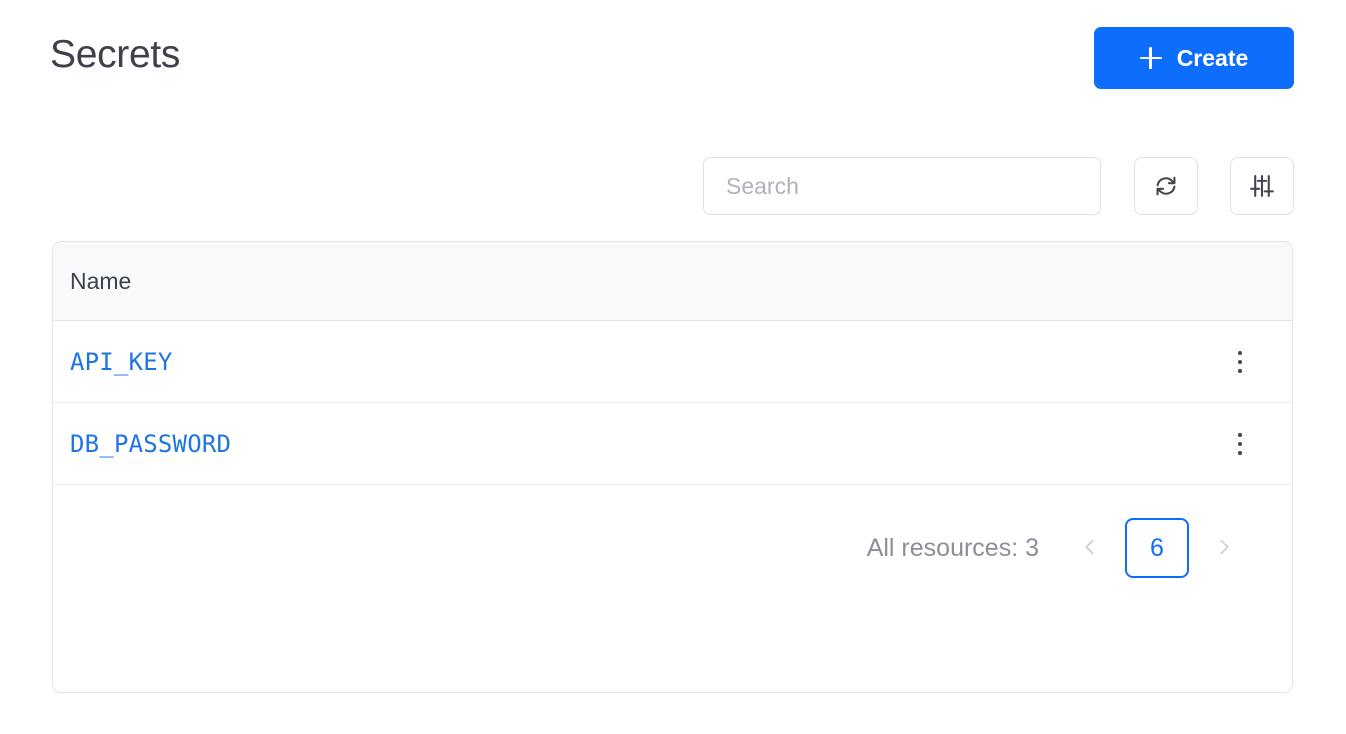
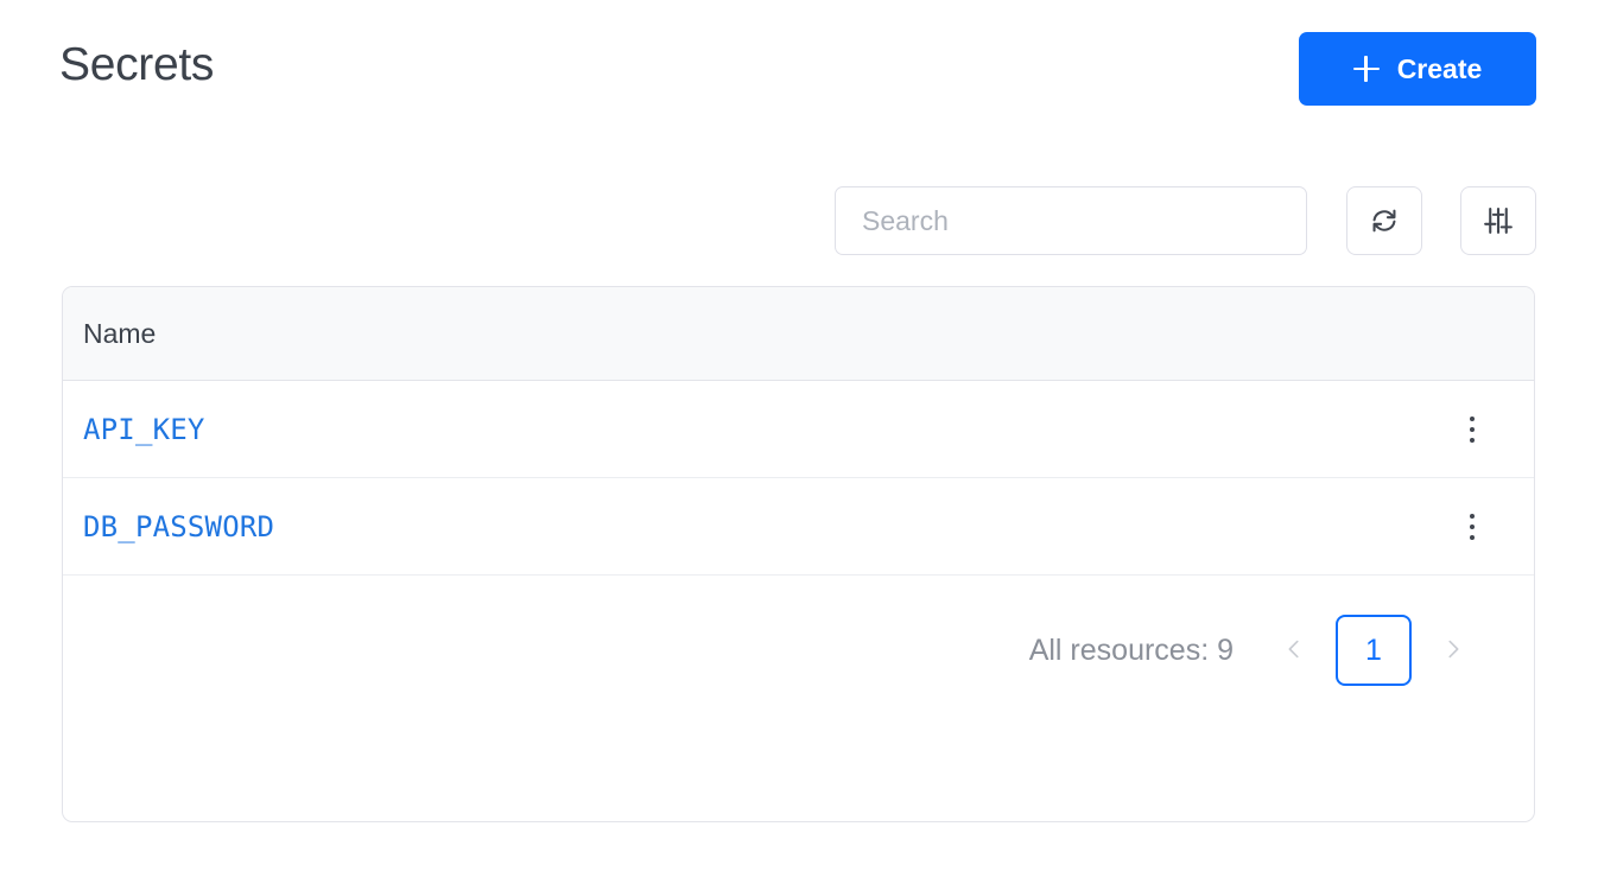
  Secrets
  Create
  Search
  Name
  API_KEY
  DB_PASSWORD
- All resources: 3
+ All resources: 9
- 6
+ 1
